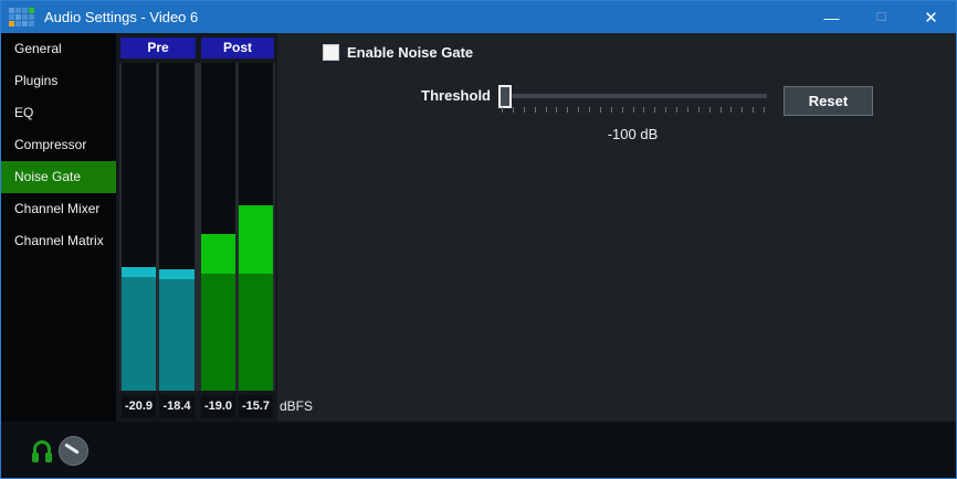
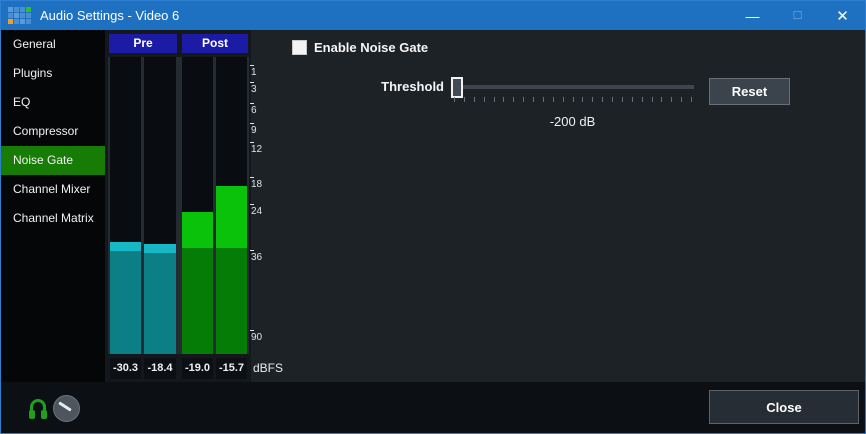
  Audio Settings - Video 6
  —
  ☐
  ✕
  General
  Plugins
  EQ
  Compressor
  Noise Gate
  Channel Mixer
  Channel Matrix
  Pre
  Post
+ 1
+ 3
+ 6
+ 9
+ 12
+ 18
+ 24
+ 36
+ 90
- -20.9
+ -30.3
  -18.4
  -19.0
  -15.7
  dBFS
  Enable Noise Gate
  Threshold
- -100 dB
+ -200 dB
  Reset
+ Close
